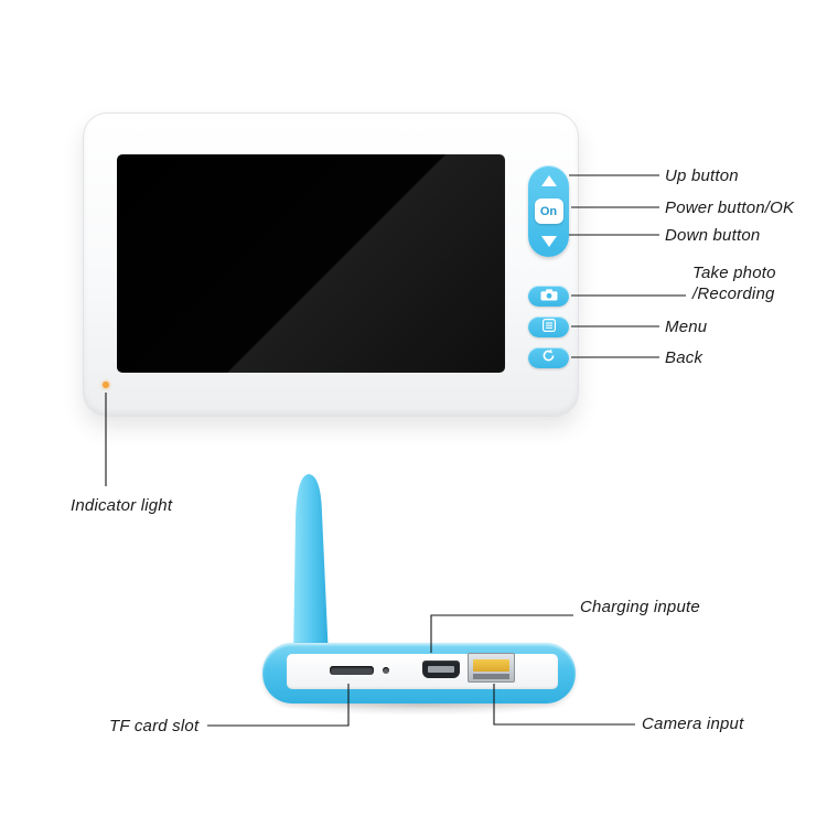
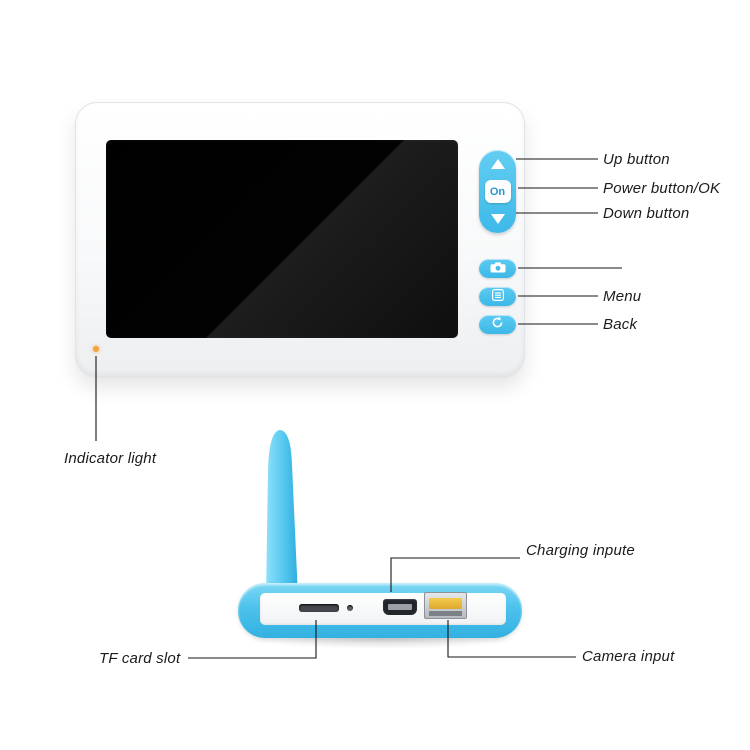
  On
  Up button
  Power button/OK
  Down button
- Take photo
- /Recording
  Menu
  Back
  Indicator light
  Charging inpute
  Camera input
  TF card slot
